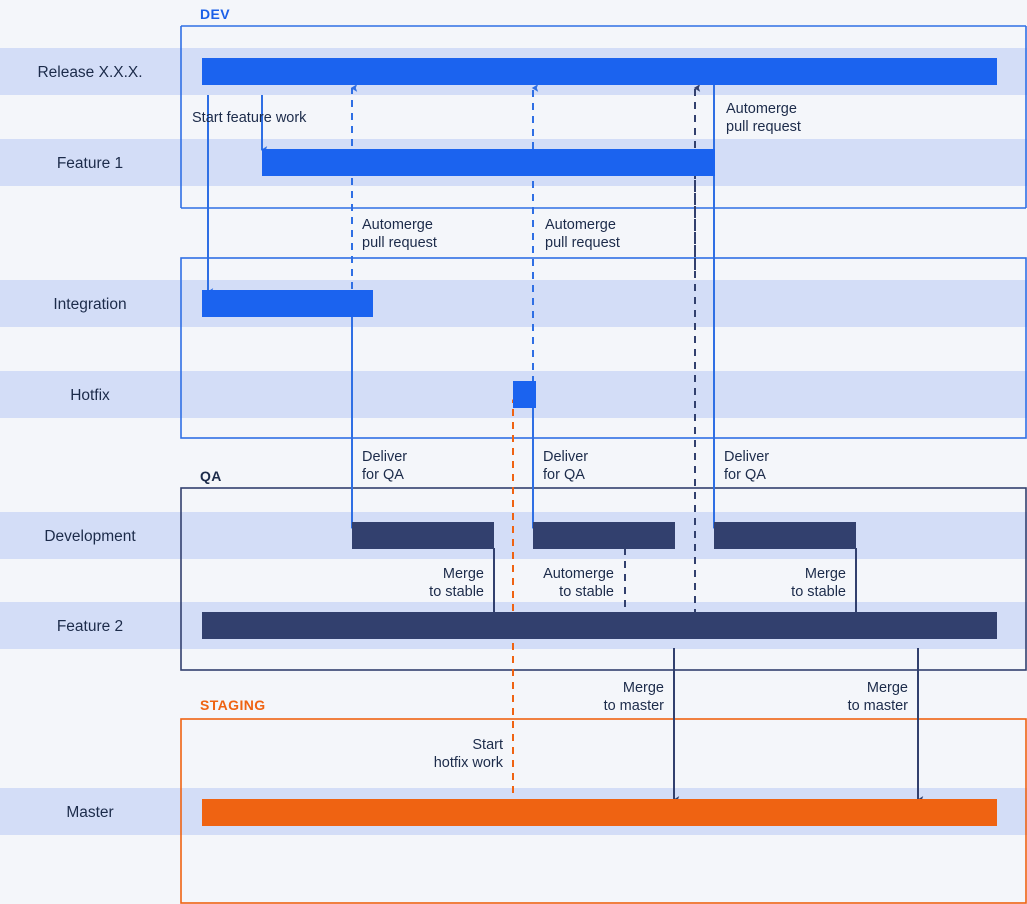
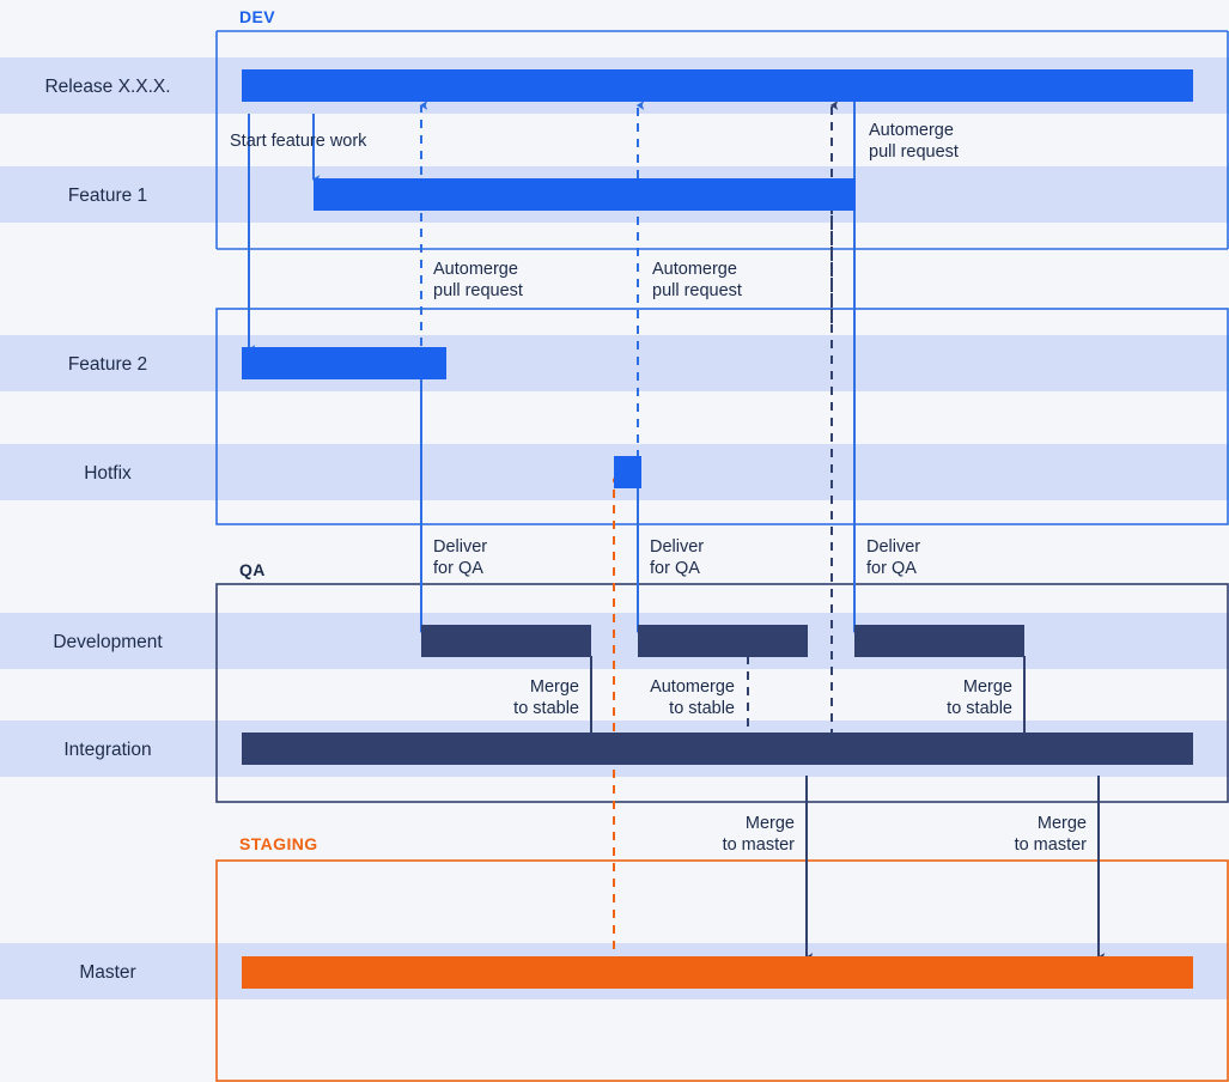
  Release X.X.X.
  Feature 1
- Integration
+ Feature 2
  Hotfix
  Development
- Feature 2
+ Integration
  Master
  DEV
  QA
  STAGING
  Start feature work
  Automerge
  pull request
  Automerge
  pull request
  Automerge
  pull request
  Deliver
  for QA
  Deliver
  for QA
  Deliver
  for QA
  Merge
  to stable
  Automerge
  to stable
  Merge
  to stable
  Merge
  to master
  Merge
  to master
- Start
- hotfix work
